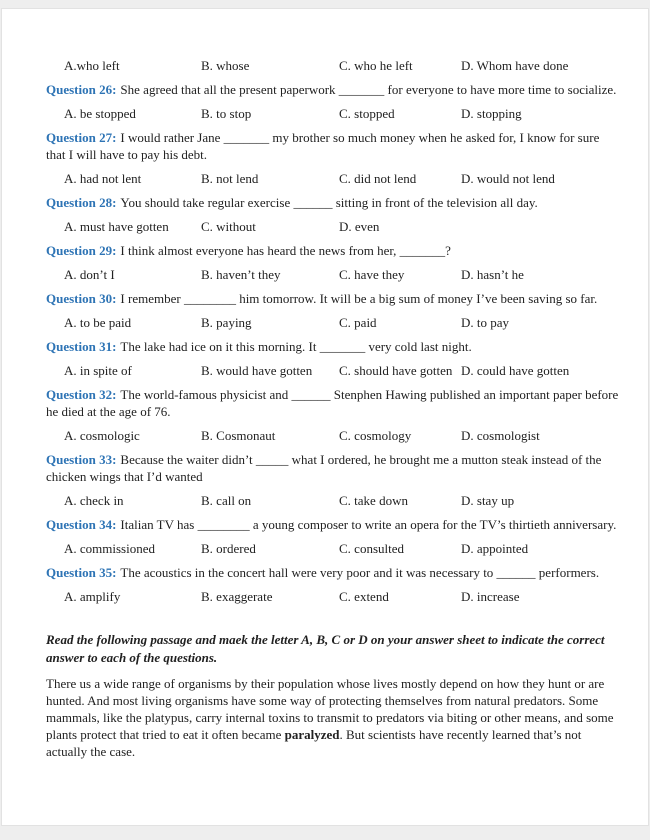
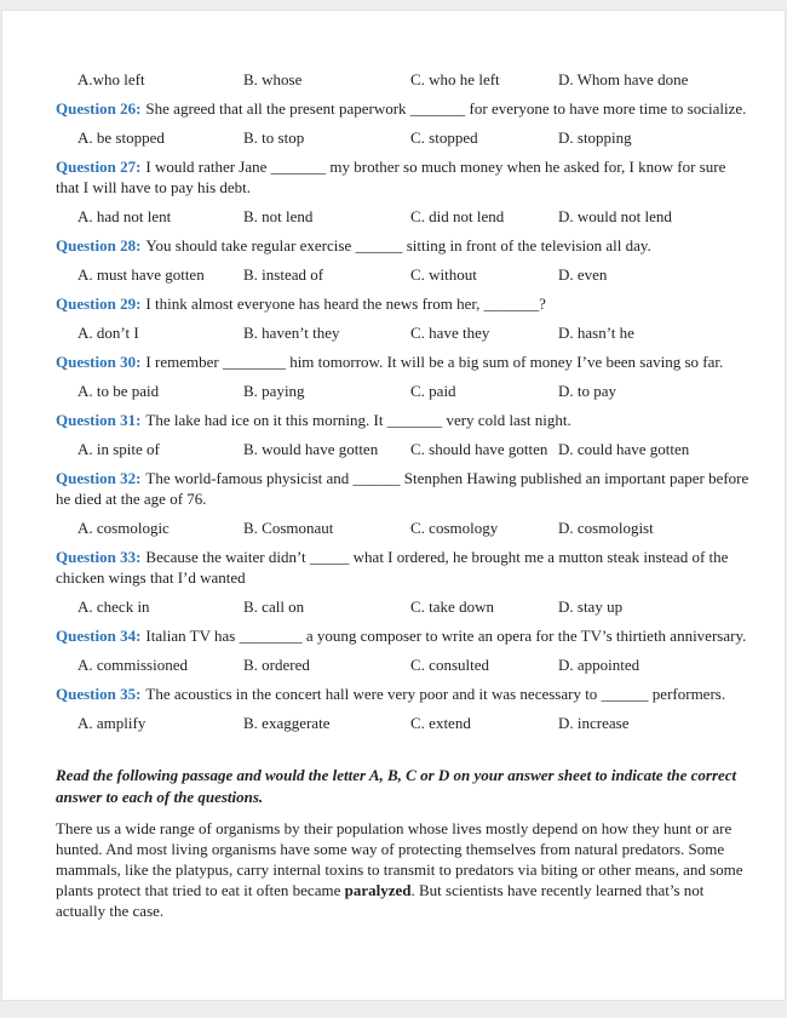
  A.who left
  B. whose
  C. who he left
  D. Whom have done
  Question 26: She agreed that all the present paperwork _______ for everyone to have more time to socialize.
  A. be stopped
  B. to stop
  C. stopped
  D. stopping
  Question 27: I would rather Jane _______ my brother so much money when he asked for, I know for sure that I will have to pay his debt.
  A. had not lent
  B. not lend
  C. did not lend
  D. would not lend
  Question 28: You should take regular exercise ______ sitting in front of the television all day.
  A. must have gotten
+ B. instead of
  C. without
  D. even
  Question 29: I think almost everyone has heard the news from her, _______?
  A. don’t I
  B. haven’t they
  C. have they
  D. hasn’t he
  Question 30: I remember ________ him tomorrow. It will be a big sum of money I’ve been saving so far.
  A. to be paid
  B. paying
  C. paid
  D. to pay
  Question 31: The lake had ice on it this morning. It _______ very cold last night.
  A. in spite of
  B. would have gotten
  C. should have gotten
  D. could have gotten
  Question 32: The world-famous physicist and ______ Stenphen Hawing published an important paper before he died at the age of 76.
  A. cosmologic
  B. Cosmonaut
  C. cosmology
  D. cosmologist
  Question 33: Because the waiter didn’t _____ what I ordered, he brought me a mutton steak instead of the chicken wings that I’d wanted
  A. check in
  B. call on
  C. take down
  D. stay up
  Question 34: Italian TV has ________ a young composer to write an opera for the TV’s thirtieth anniversary.
  A. commissioned
  B. ordered
  C. consulted
  D. appointed
  Question 35: The acoustics in the concert hall were very poor and it was necessary to ______ performers.
  A. amplify
  B. exaggerate
  C. extend
  D. increase
- Read the following passage and maek the letter A, B, C or D on your answer sheet to indicate the correct answer to each of the questions.
+ Read the following passage and would the letter A, B, C or D on your answer sheet to indicate the correct answer to each of the questions.
  There us a wide range of organisms by their population whose lives mostly depend on how they hunt or are hunted. And most living organisms have some way of protecting themselves from natural predators. Some mammals, like the platypus, carry internal toxins to transmit to predators via biting or other means, and some plants protect that tried to eat it often became paralyzed. But scientists have recently learned that’s not actually the case.
